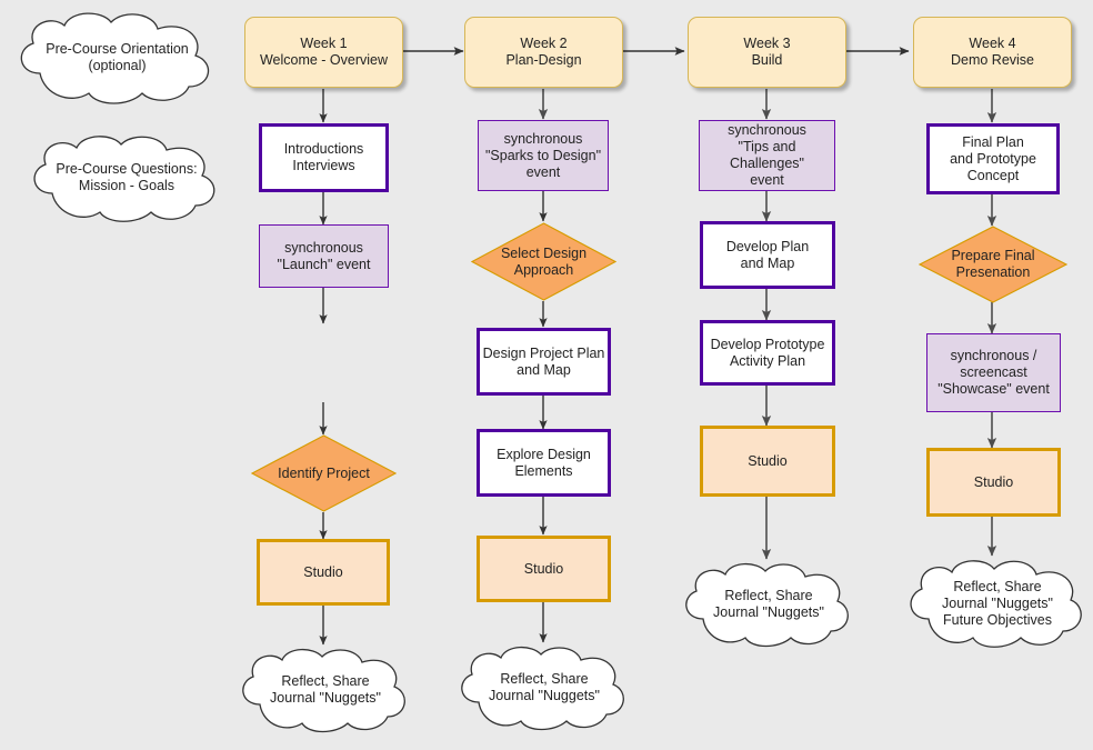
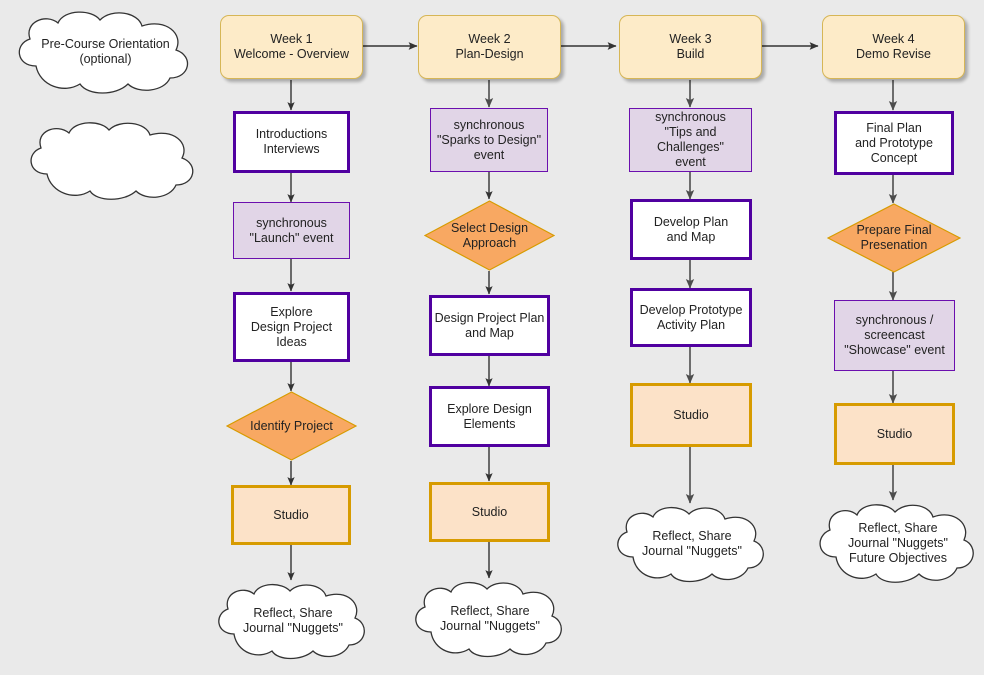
  Pre-Course Orientation
  (optional)
- Pre-Course Questions:
- Mission - Goals
  Week 1
  Welcome - Overview
  Week 2
  Plan-Design
  Week 3
  Build
  Week 4
  Demo Revise
  Introductions
  Interviews
  synchronous
  "Launch" event
+ Explore
+ Design Project
+ Ideas
  Identify Project
  Studio
  Reflect, Share
  Journal "Nuggets"
  synchronous
  "Sparks to Design"
  event
  Select Design
  Approach
  Design Project Plan
  and Map
  Explore Design
  Elements
  Studio
  Reflect, Share
  Journal "Nuggets"
  synchronous
  "Tips and Challenges"
  event
  Develop Plan
  and Map
  Develop Prototype
  Activity Plan
  Studio
  Reflect, Share
  Journal "Nuggets"
  Final Plan
  and Prototype
  Concept
  Prepare Final
  Presenation
  synchronous /
  screencast
  "Showcase" event
  Studio
  Reflect, Share
  Journal "Nuggets"
  Future Objectives
